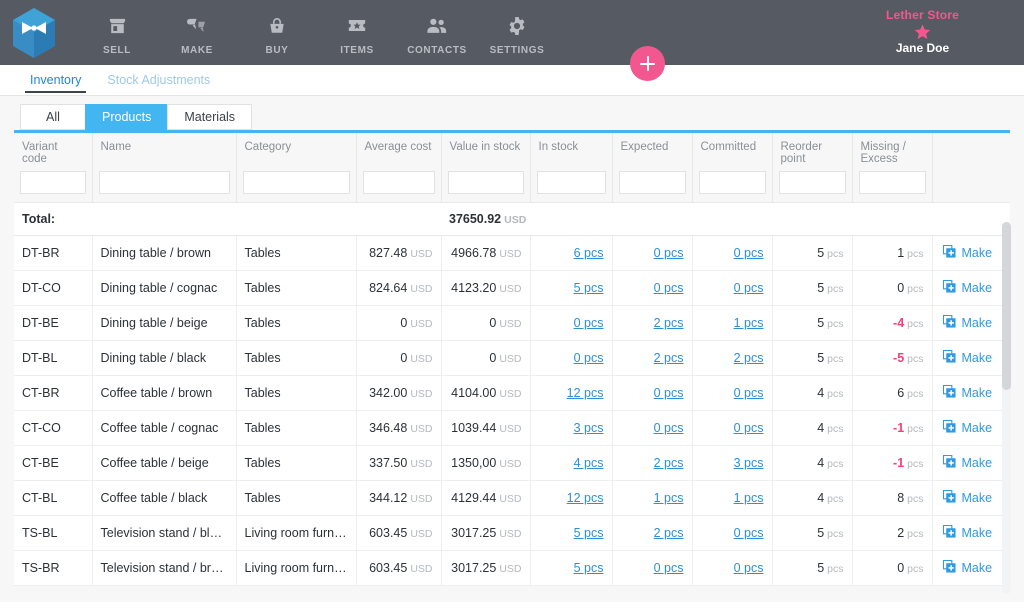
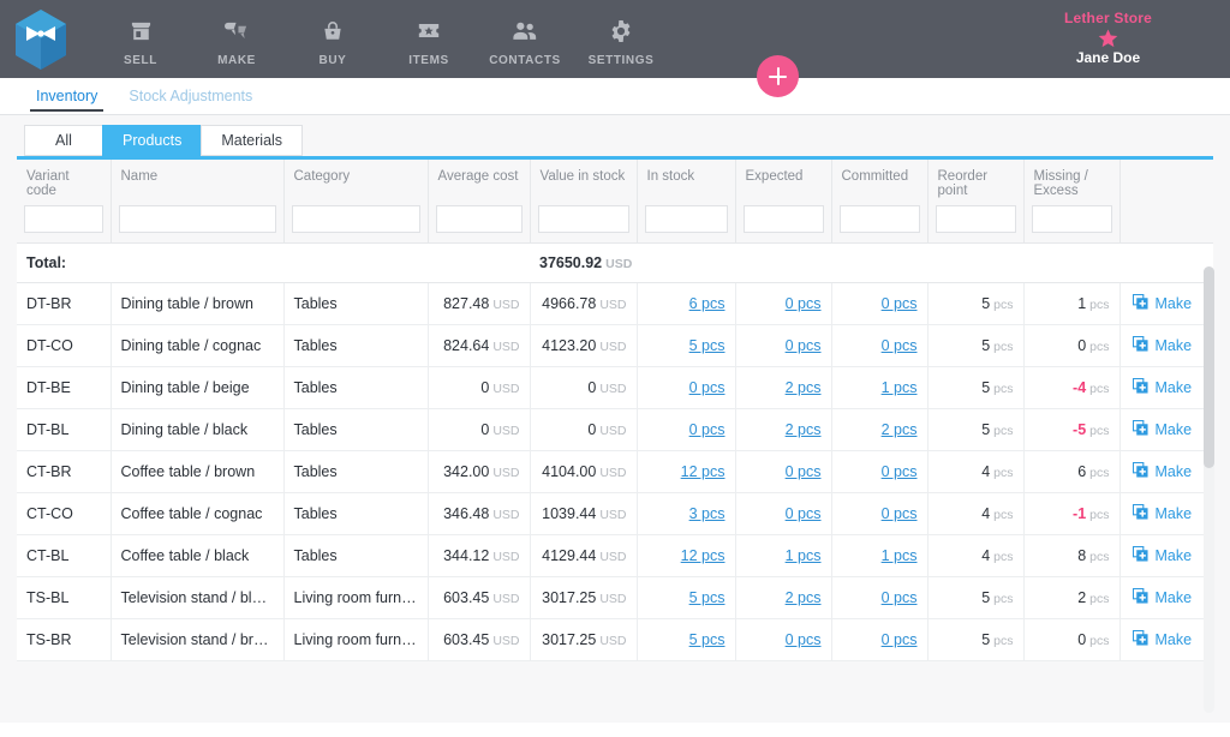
  SELL
  MAKE
  BUY
  ITEMS
  CONTACTS
  SETTINGS
  Lether Store
  Jane Doe
  Inventory
  Stock Adjustments
  All
  Products
  Materials
  Variant code	Name	Category	Average cost	Value in stock	In stock	Expected	Committed	Reorder point	Missing / Excess
  Total:				37650.92 USD
  DT-BR	Dining table / brown	Tables	827.48 USD	4966.78 USD	6 pcs	0 pcs	0 pcs	5 pcs	1 pcs	Make
  DT-CO	Dining table / cognac	Tables	824.64 USD	4123.20 USD	5 pcs	0 pcs	0 pcs	5 pcs	0 pcs	Make
  DT-BE	Dining table / beige	Tables	0 USD	0 USD	0 pcs	2 pcs	1 pcs	5 pcs	-4 pcs	Make
  DT-BL	Dining table / black	Tables	0 USD	0 USD	0 pcs	2 pcs	2 pcs	5 pcs	-5 pcs	Make
  CT-BR	Coffee table / brown	Tables	342.00 USD	4104.00 USD	12 pcs	0 pcs	0 pcs	4 pcs	6 pcs	Make
  CT-CO	Coffee table / cognac	Tables	346.48 USD	1039.44 USD	3 pcs	0 pcs	0 pcs	4 pcs	-1 pcs	Make
- CT-BE	Coffee table / beige	Tables	337.50 USD	1350,00 USD	4 pcs	2 pcs	3 pcs	4 pcs	-1 pcs	Make
  CT-BL	Coffee table / black	Tables	344.12 USD	4129.44 USD	12 pcs	1 pcs	1 pcs	4 pcs	8 pcs	Make
  TS-BL	Television stand / black..	Living room furniture	603.45 USD	3017.25 USD	5 pcs	2 pcs	0 pcs	5 pcs	2 pcs	Make
  TS-BR	Television stand / brown.	Living room furniture	603.45 USD	3017.25 USD	5 pcs	0 pcs	0 pcs	5 pcs	0 pcs	Make
